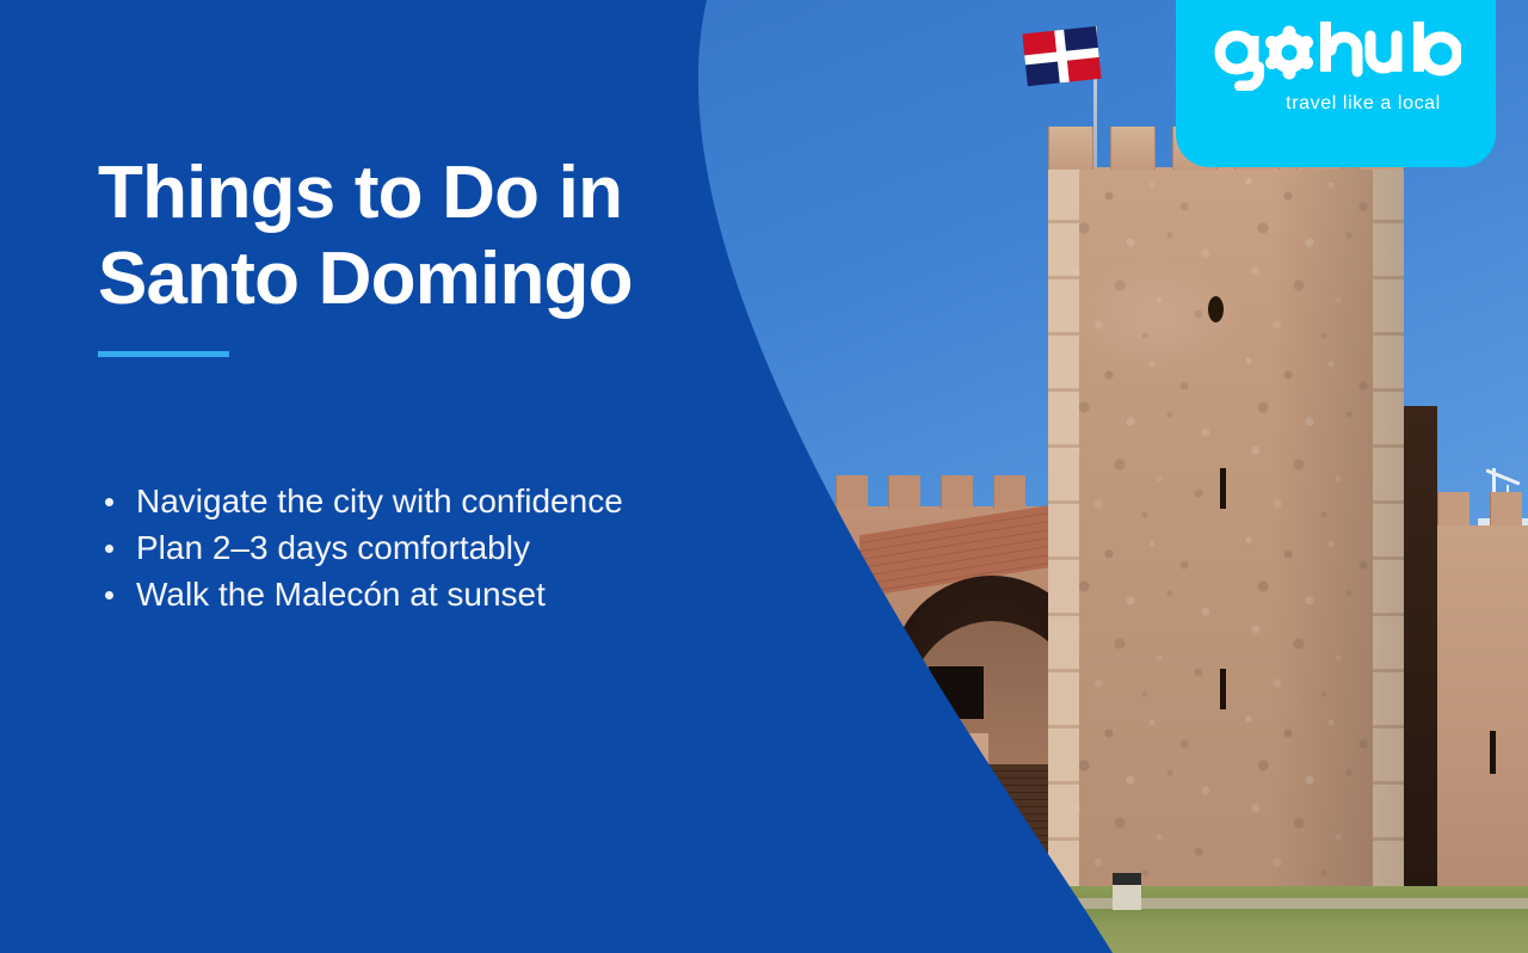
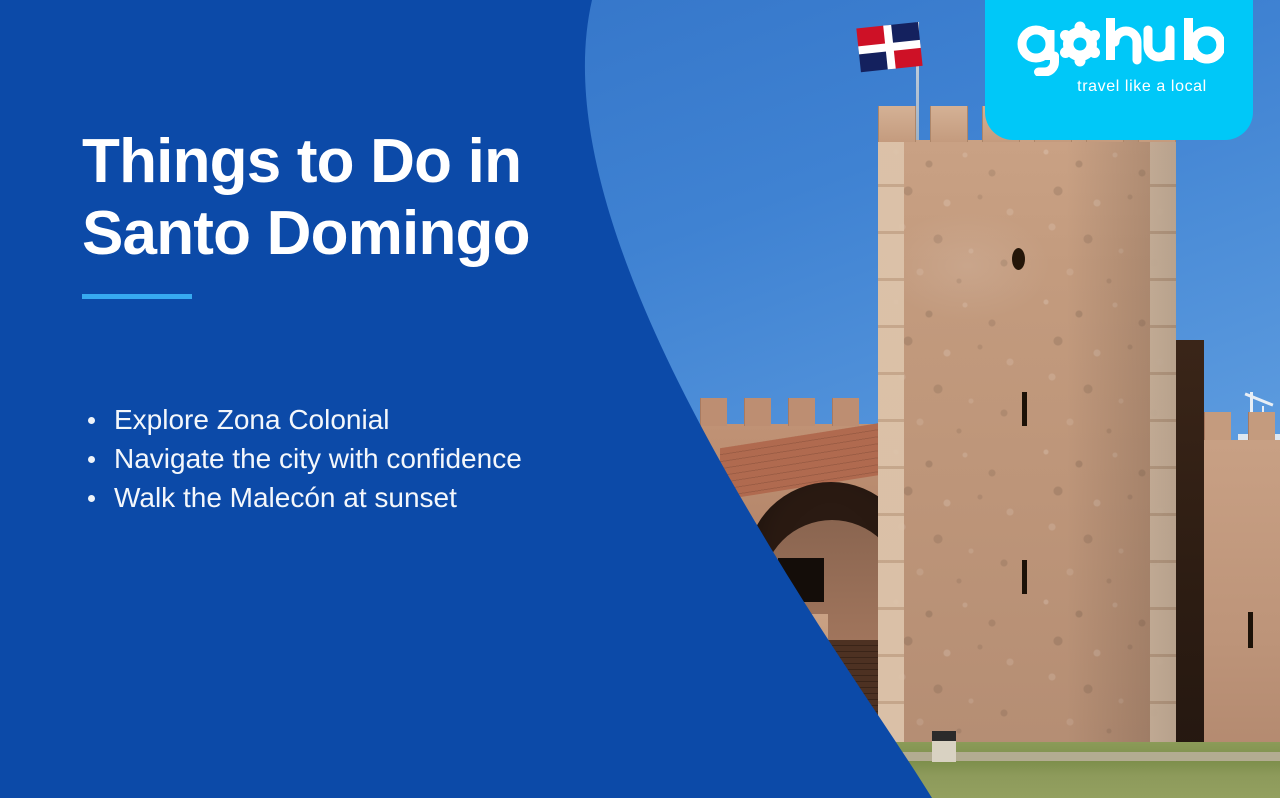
  Things to Do in
  Santo Domingo
+ Explore Zona Colonial
  Navigate the city with confidence
- Plan 2–3 days comfortably
  Walk the Malecón at sunset
  travel like a local
